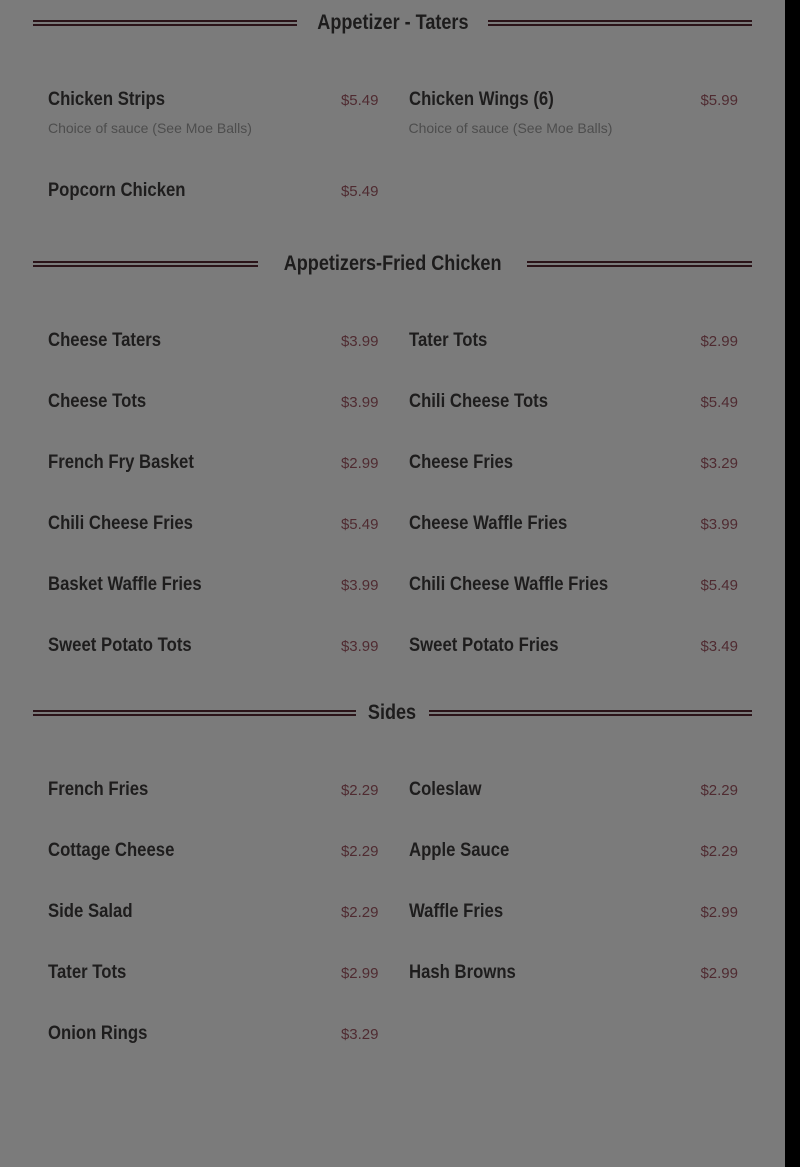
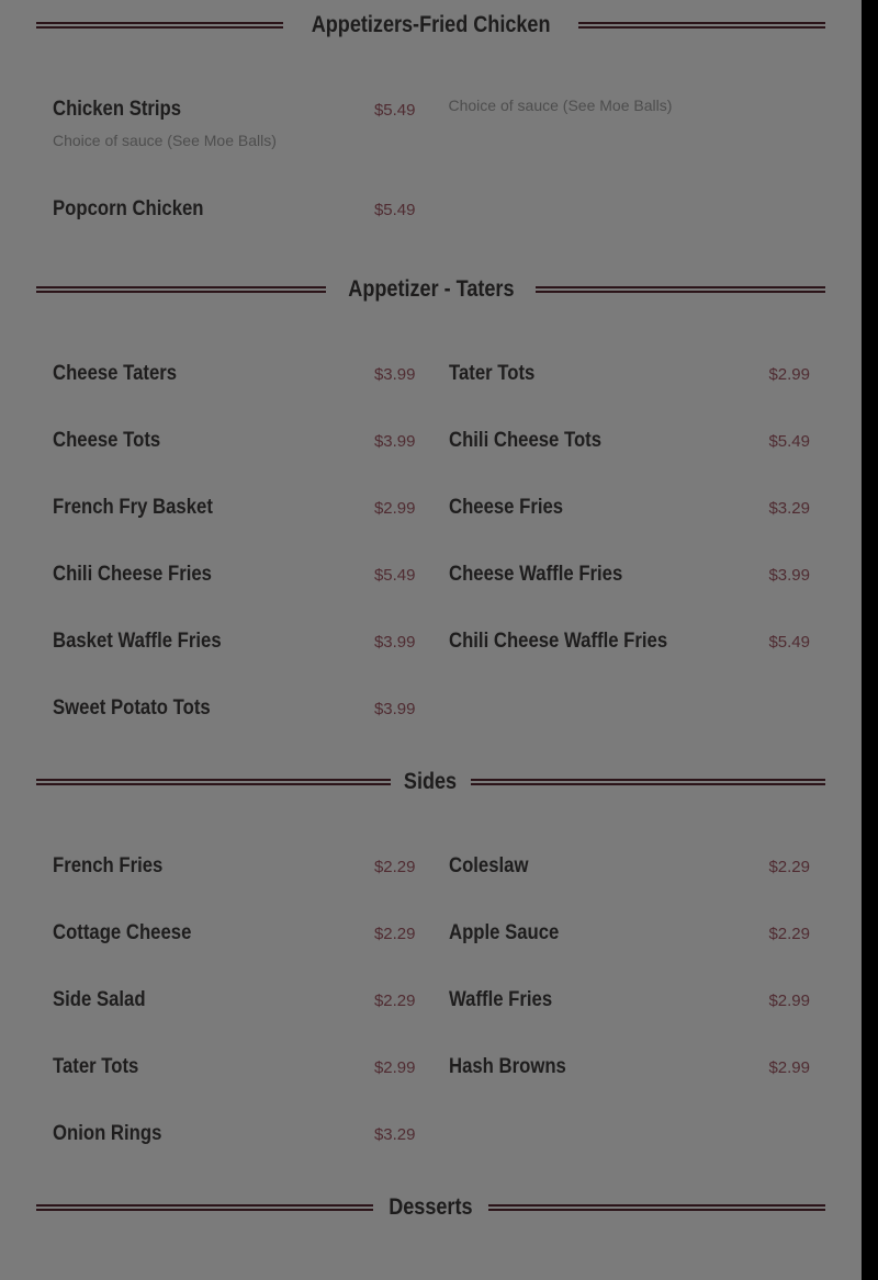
- Appetizer - Taters
+ Appetizers-Fried Chicken
  Chicken Strips
  $5.49
  Choice of sauce (See Moe Balls)
- Chicken Wings (6)
- $5.99
  Choice of sauce (See Moe Balls)
  Popcorn Chicken
  $5.49
- Appetizers-Fried Chicken
+ Appetizer - Taters
  Cheese Taters
  $3.99
  Tater Tots
  $2.99
  Cheese Tots
  $3.99
  Chili Cheese Tots
  $5.49
  French Fry Basket
  $2.99
  Cheese Fries
  $3.29
  Chili Cheese Fries
  $5.49
  Cheese Waffle Fries
  $3.99
  Basket Waffle Fries
  $3.99
  Chili Cheese Waffle Fries
  $5.49
  Sweet Potato Tots
  $3.99
- Sweet Potato Fries
- $3.49
  Sides
  French Fries
  $2.29
  Coleslaw
  $2.29
  Cottage Cheese
  $2.29
  Apple Sauce
  $2.29
  Side Salad
  $2.29
  Waffle Fries
  $2.99
  Tater Tots
  $2.99
  Hash Browns
  $2.99
  Onion Rings
  $3.29
+ Desserts
